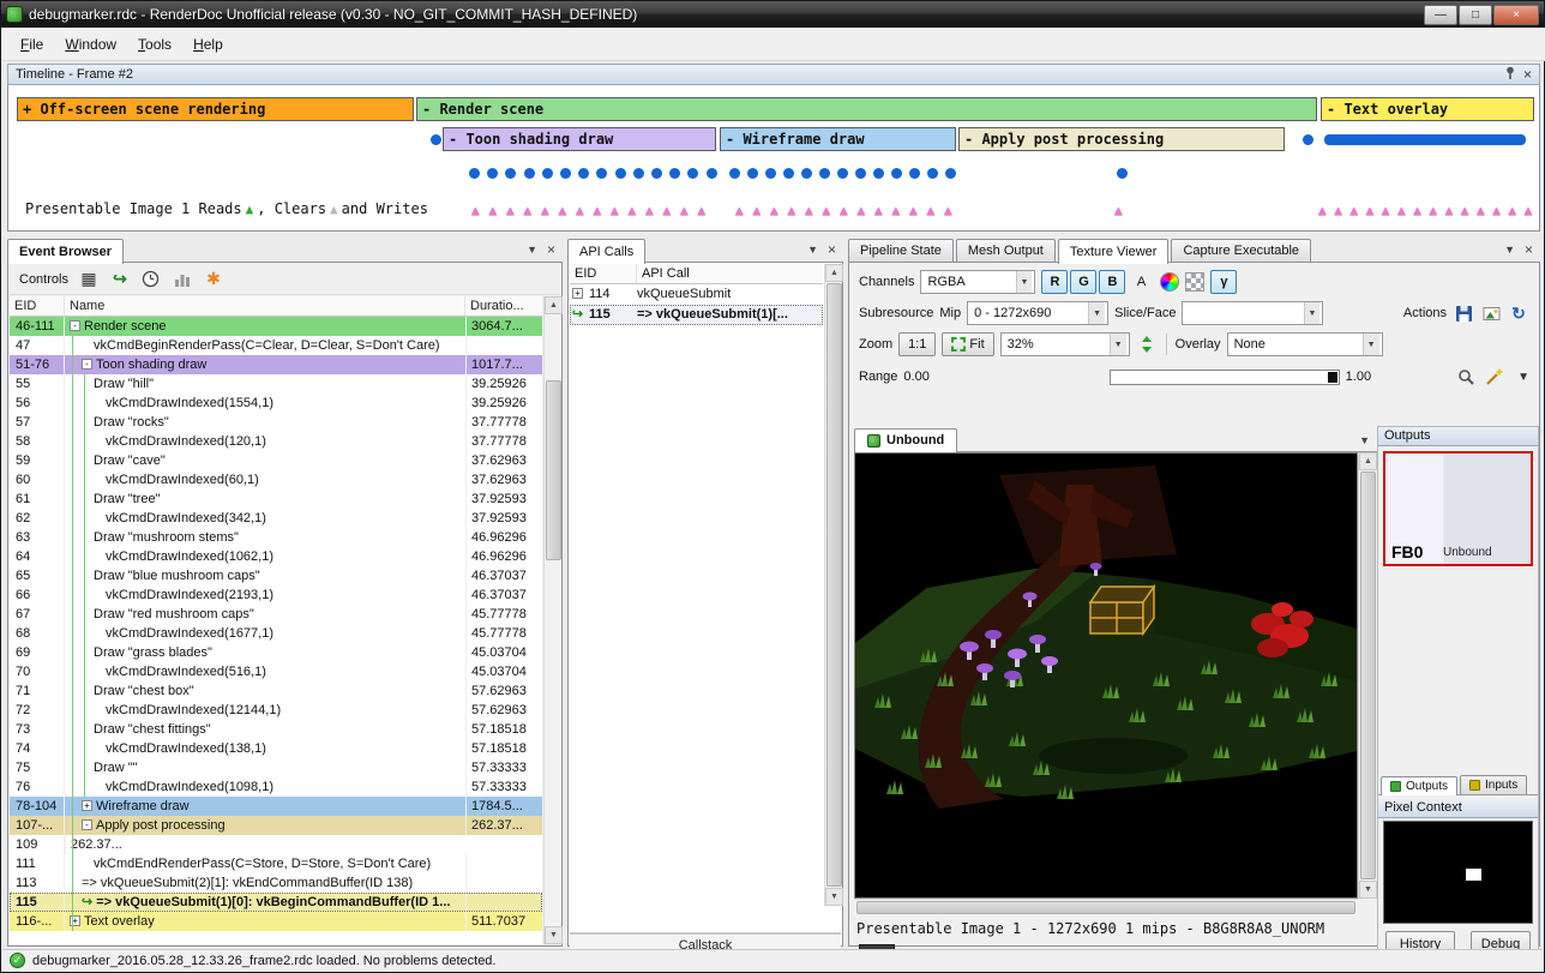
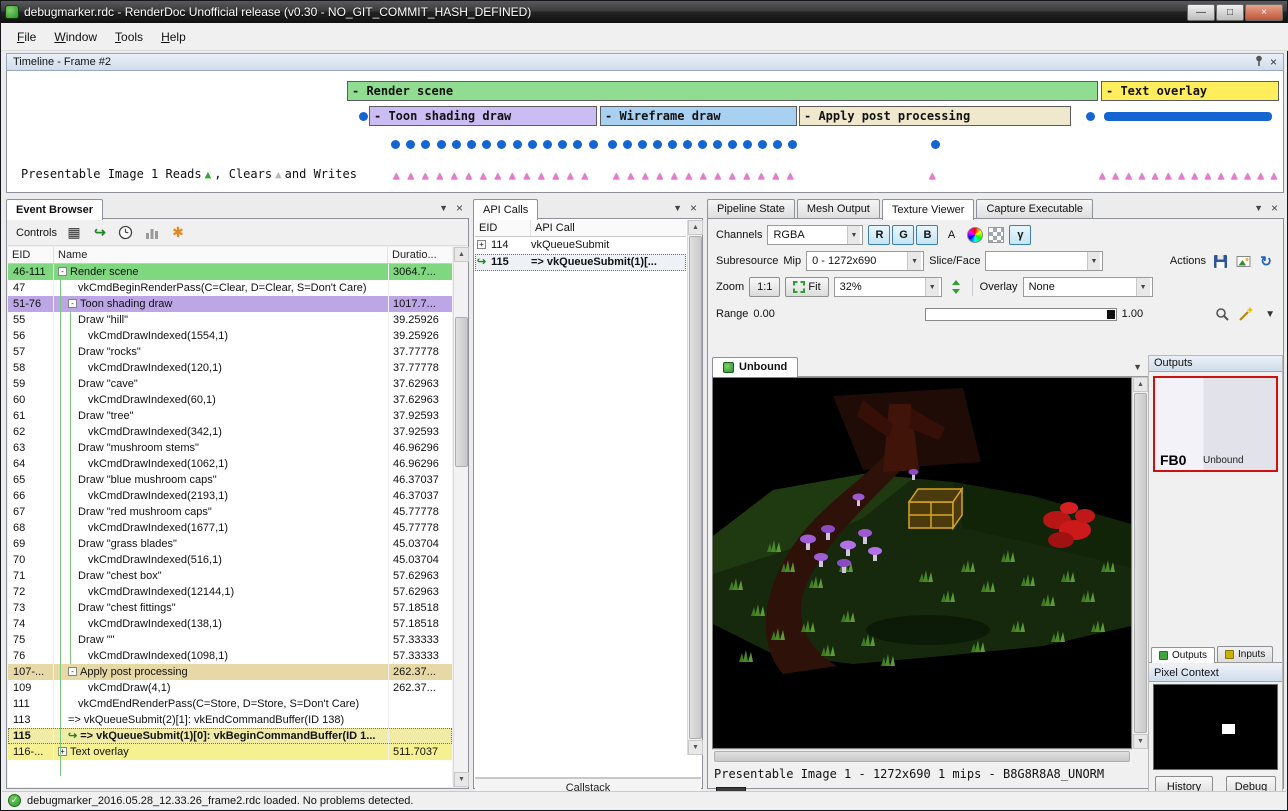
  debugmarker.rdc - RenderDoc Unofficial release (v0.30 - NO_GIT_COMMIT_HASH_DEFINED)
  —
  □
  ×
  File
  Window
  Tools
  Help
  Timeline - Frame #2
  ×
  Presentable Image 1 Reads ▲ , Clears ▲ and Writes
  ▲
  ▲
  ▲
  ▲
  ▲
  ▲
  ▲
  ▲
  ▲
  ▲
  ▲
  ▲
  ▲
  ▲
  ▲
  ▲
  ▲
  ▲
  ▲
  ▲
  ▲
  ▲
  ▲
  ▲
  ▲
  ▲
  ▲
  ▲
  ▲
  ▲
  ▲
  ▲
  ▲
  ▲
  ▲
  ▲
  ▲
  ▲
  ▲
  ▲
  ▲
  ▲
- + Off-screen scene rendering
  - Render scene
  - Text overlay
  - Toon shading draw
  - Wireframe draw
  - Apply post processing
  Event Browser
  ▼
  ×
  Controls
  ▦
  ↪
  ✱
  EID
  Name
  Duratio...
  46-111
  - Render scene
  3064.7...
  47
  vkCmdBeginRenderPass(C=Clear, D=Clear, S=Don't Care)
  51-76
  - Toon shading draw
  1017.7...
  55
  Draw "hill"
  39.25926
  56
  vkCmdDrawIndexed(1554,1)
  39.25926
  57
  Draw "rocks"
  37.77778
  58
  vkCmdDrawIndexed(120,1)
  37.77778
  59
  Draw "cave"
  37.62963
  60
  vkCmdDrawIndexed(60,1)
  37.62963
  61
  Draw "tree"
  37.92593
  62
  vkCmdDrawIndexed(342,1)
  37.92593
  63
  Draw "mushroom stems"
  46.96296
  64
  vkCmdDrawIndexed(1062,1)
  46.96296
  65
  Draw "blue mushroom caps"
  46.37037
  66
  vkCmdDrawIndexed(2193,1)
  46.37037
  67
  Draw "red mushroom caps"
  45.77778
  68
  vkCmdDrawIndexed(1677,1)
  45.77778
  69
  Draw "grass blades"
  45.03704
  70
  vkCmdDrawIndexed(516,1)
  45.03704
  71
  Draw "chest box"
  57.62963
  72
  vkCmdDrawIndexed(12144,1)
  57.62963
  73
  Draw "chest fittings"
  57.18518
  74
  vkCmdDrawIndexed(138,1)
  57.18518
  75
  Draw ""
  57.33333
  76
  vkCmdDrawIndexed(1098,1)
  57.33333
- 78-104
- + Wireframe draw
- 1784.5...
  107-...
  - Apply post processing
  262.37...
  109
+ vkCmdDraw(4,1)
  262.37...
  111
  vkCmdEndRenderPass(C=Store, D=Store, S=Don't Care)
  113
  => vkQueueSubmit(2)[1]: vkEndCommandBuffer(ID 138)
  115
  ↪ => vkQueueSubmit(1)[0]: vkBeginCommandBuffer(ID 1...
  116-...
  + Text overlay
  511.7037
  API Calls
  ▼
  ×
  EID
  API Call
  +
  114
  vkQueueSubmit
  ↪
  115
  => vkQueueSubmit(1)[...
  Callstack
  Pipeline State
  Mesh Output
  Texture Viewer
  Capture Executable
  ▼
  ×
  Channels
  RGBA
  R
  G
  B
  A
  γ
  Subresource
  Mip
  0 - 1272x690
  Slice/Face
  Actions
  ↻
  Zoom
  1:1
  Fit
  32%
  Overlay
  None
  Range
  0.00
  1.00
  ▼
  Unbound
  ▼
  Presentable Image 1 - 1272x690 1 mips - B8G8R8A8_UNORM
  Outputs
  FB0
  Unbound
  Outputs
  Inputs
  Pixel Context
  History
  Debug
  ✓
  debugmarker_2016.05.28_12.33.26_frame2.rdc loaded. No problems detected.
